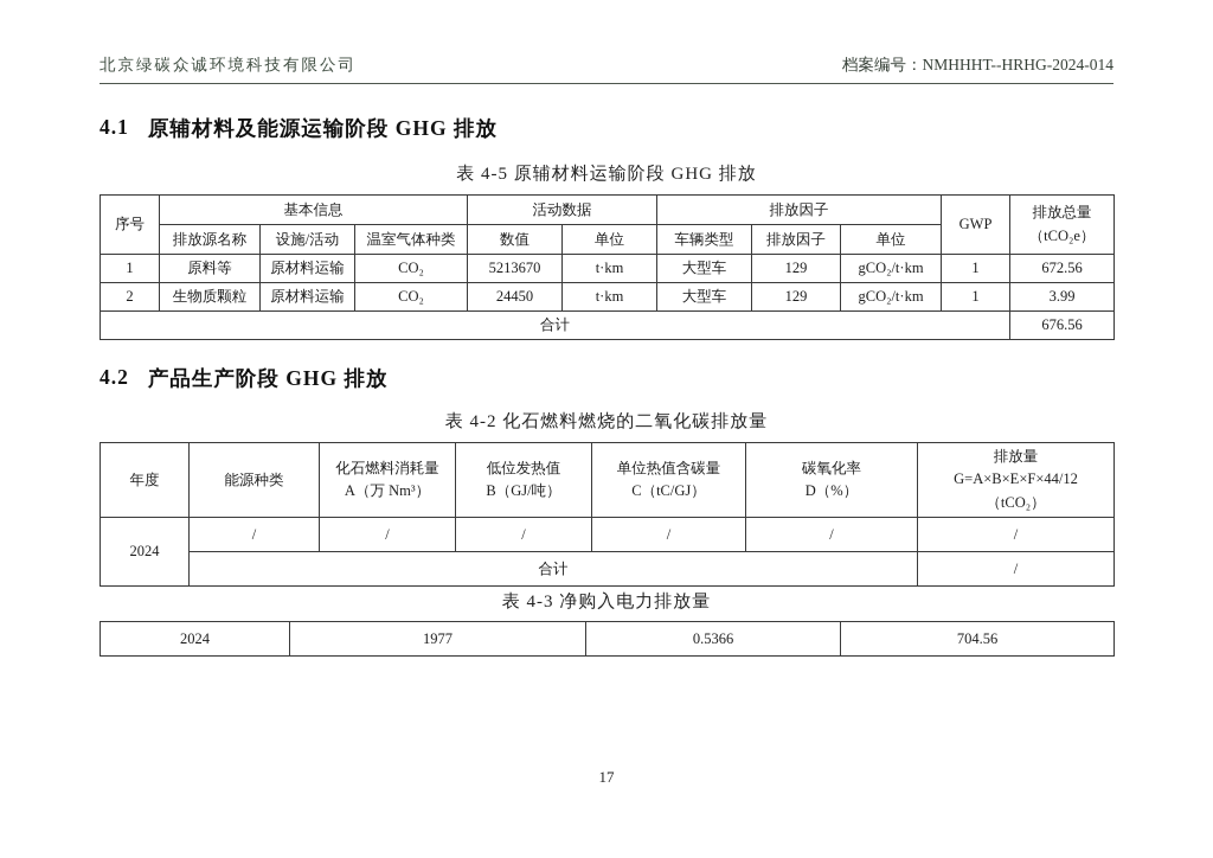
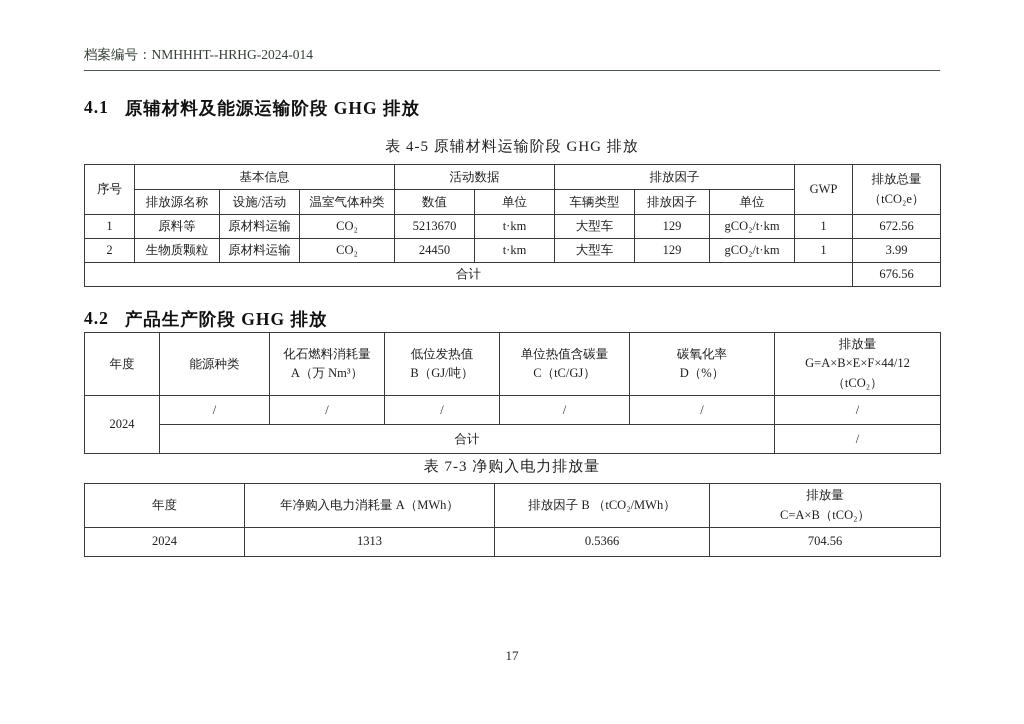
- 北京绿碳众诚环境科技有限公司
  档案编号：NMHHHT--HRHG-2024-014
  4.1
  原辅材料及能源运输阶段 GHG 排放
  表 4-5 原辅材料运输阶段 GHG 排放
  序号	基本信息	活动数据	排放因子	GWP	排放总量 （tCO₂e）
  排放源名称	设施/活动	温室气体种类	数值	单位	车辆类型	排放因子	单位
  1	原料等	原材料运输	CO₂	5213670	t·km	大型车	129	gCO₂/t·km	1	672.56
  2	生物质颗粒	原材料运输	CO₂	24450	t·km	大型车	129	gCO₂/t·km	1	3.99
  合计	676.56
  4.2
  产品生产阶段 GHG 排放
- 表 4-2 化石燃料燃烧的二氧化碳排放量
  年度	能源种类	化石燃料消耗量 A（万 Nm³）	低位发热值 B（GJ/吨）	单位热值含碳量 C（tC/GJ）	碳氧化率 D（%）	排放量 G=A×B×E×F×44/12 （tCO₂）
  2024	/	/	/	/	/	/
  合计	/
- 表 4-3 净购入电力排放量
+ 表 7-3 净购入电力排放量
+ 年度	年净购入电力消耗量 A（MWh）	排放因子 B （tCO₂/MWh）	排放量 C=A×B（tCO₂）
- 2024	1977	0.5366	704.56
+ 2024	1313	0.5366	704.56
  17
